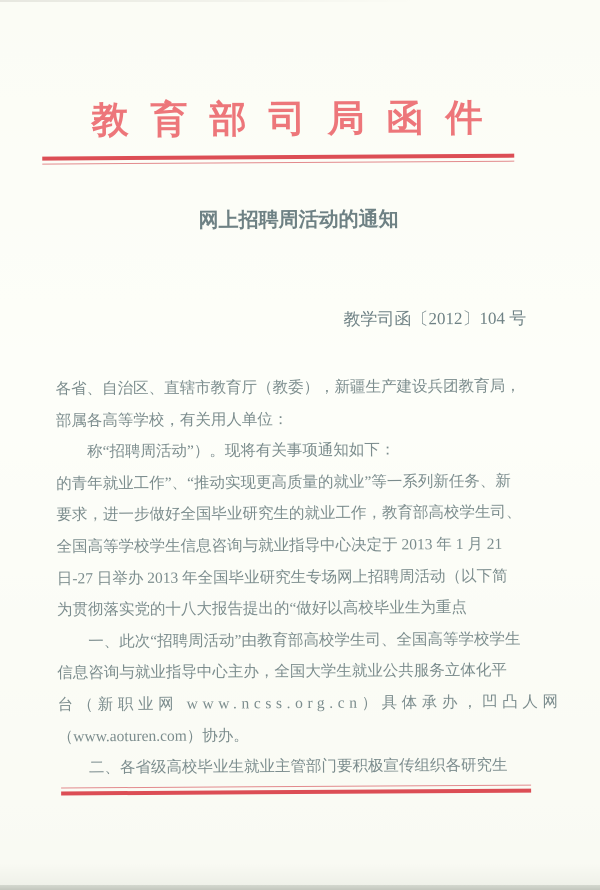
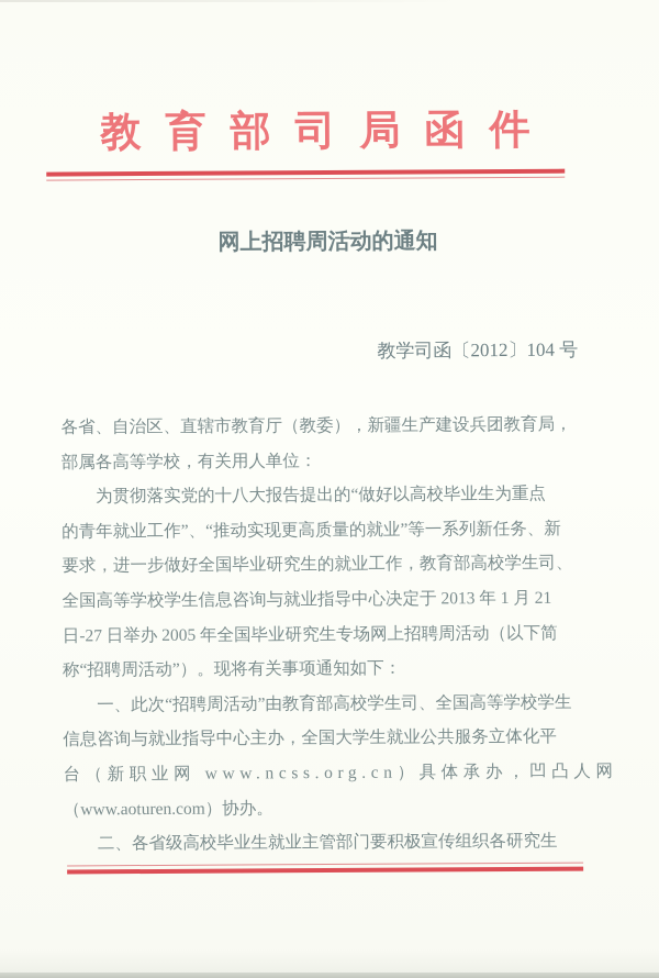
  教育部司局函件
  网上招聘周活动的通知
  教学司函〔2012〕104 号
  各省、自治区、直辖市教育厅（教委），新疆生产建设兵团教育局，
  部属各高等学校，有关用人单位：
- 称“招聘周活动”）。现将有关事项通知如下：
+ 为贯彻落实党的十八大报告提出的“做好以高校毕业生为重点
  的青年就业工作”、“推动实现更高质量的就业”等一系列新任务、新
  要求，进一步做好全国毕业研究生的就业工作，教育部高校学生司、
  全国高等学校学生信息咨询与就业指导中心决定于 2013 年 1 月 21
- 日-27 日举办 2013 年全国毕业研究生专场网上招聘周活动（以下简
+ 日-27 日举办 2005 年全国毕业研究生专场网上招聘周活动（以下简
- 为贯彻落实党的十八大报告提出的“做好以高校毕业生为重点
+ 称“招聘周活动”）。现将有关事项通知如下：
  一、此次“招聘周活动”由教育部高校学生司、全国高等学校学生
  信息咨询与就业指导中心主办，全国大学生就业公共服务立体化平
  台（新职业网 www.ncss.org.cn）具体承办，凹凸人网
  （www.aoturen.com）协办。
  二、各省级高校毕业生就业主管部门要积极宣传组织各研究生
